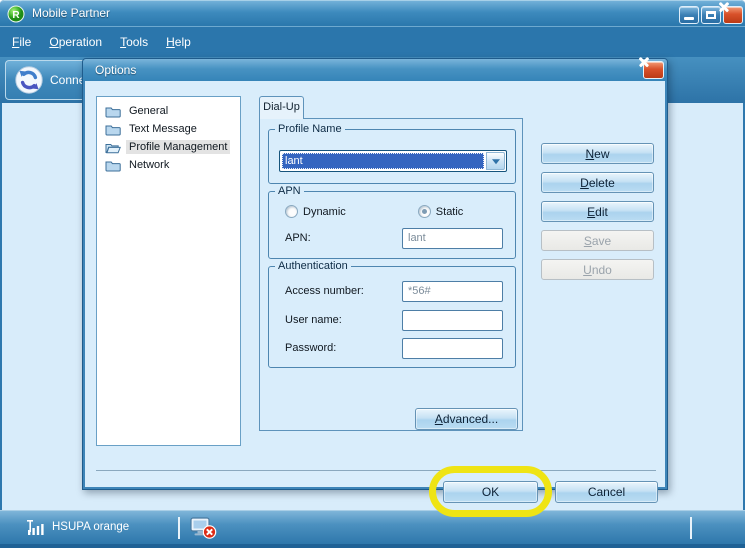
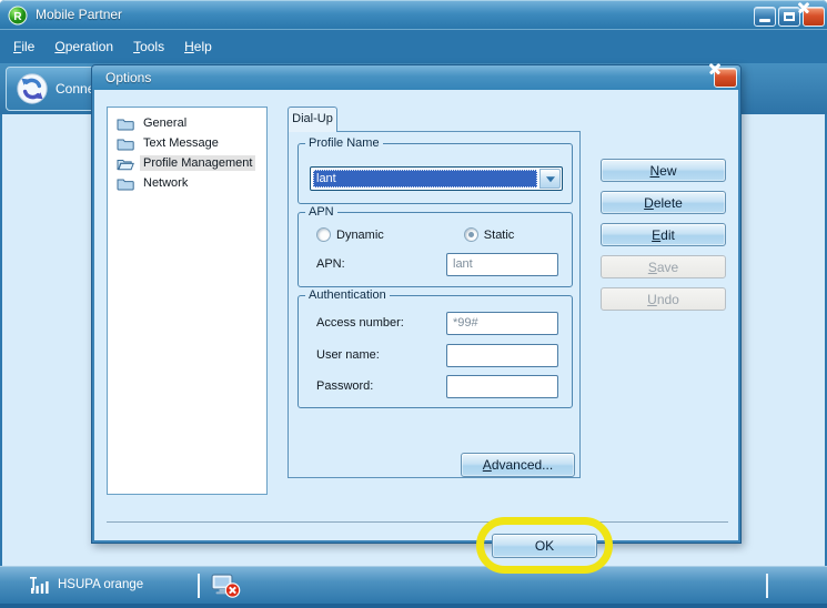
  R
  Mobile Partner
  File
  Operation
  Tools
  Help
  HSUPA orange
  Options
  General
  Text Message
  Profile Management
  Network
  Dial-Up
  Profile Name
  lant
  APN
  Dynamic
  Static
  APN:
  lant
  Authentication
  Access number:
- *56#
+ *99#
  User name:
  Password:
  Advanced...
  New
  Delete
  Edit
  Save
  Undo
  OK
- Cancel
